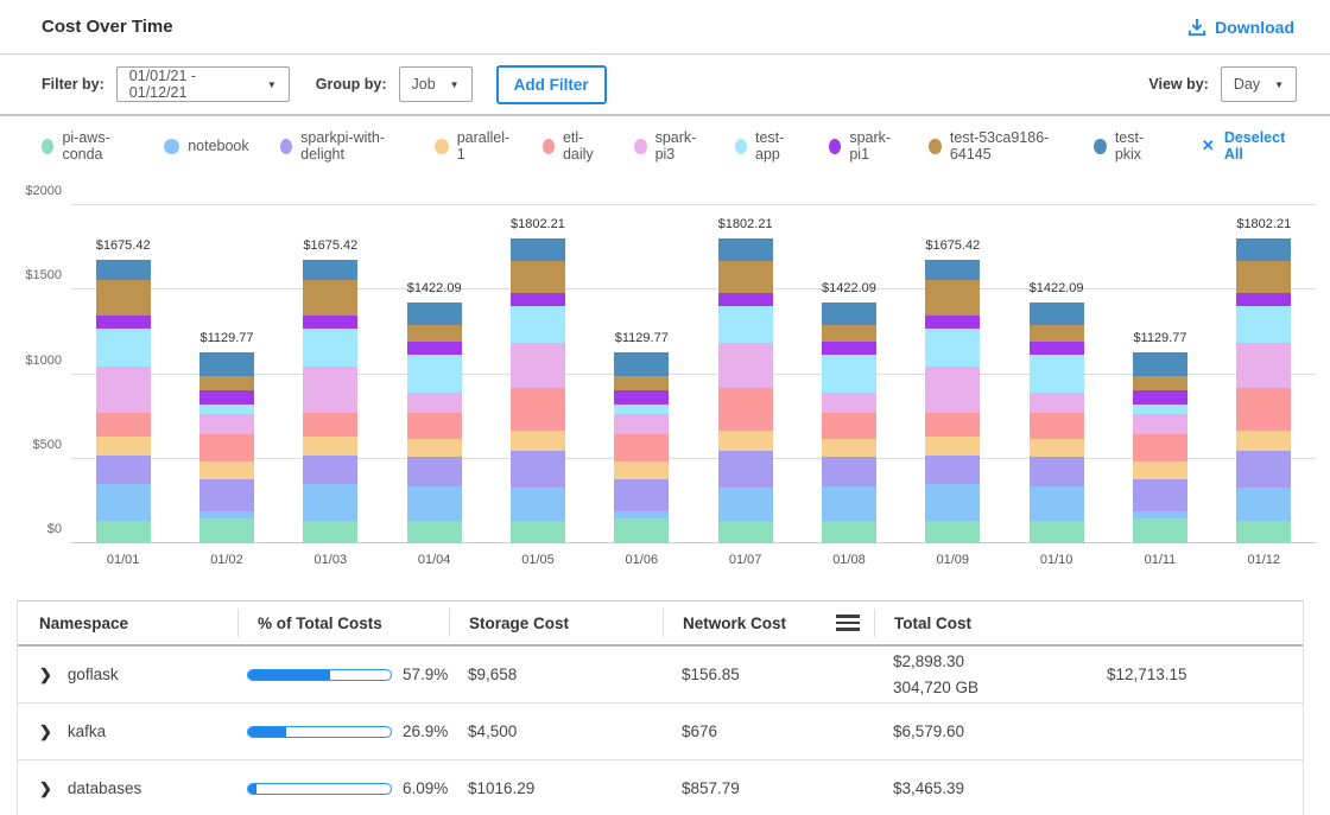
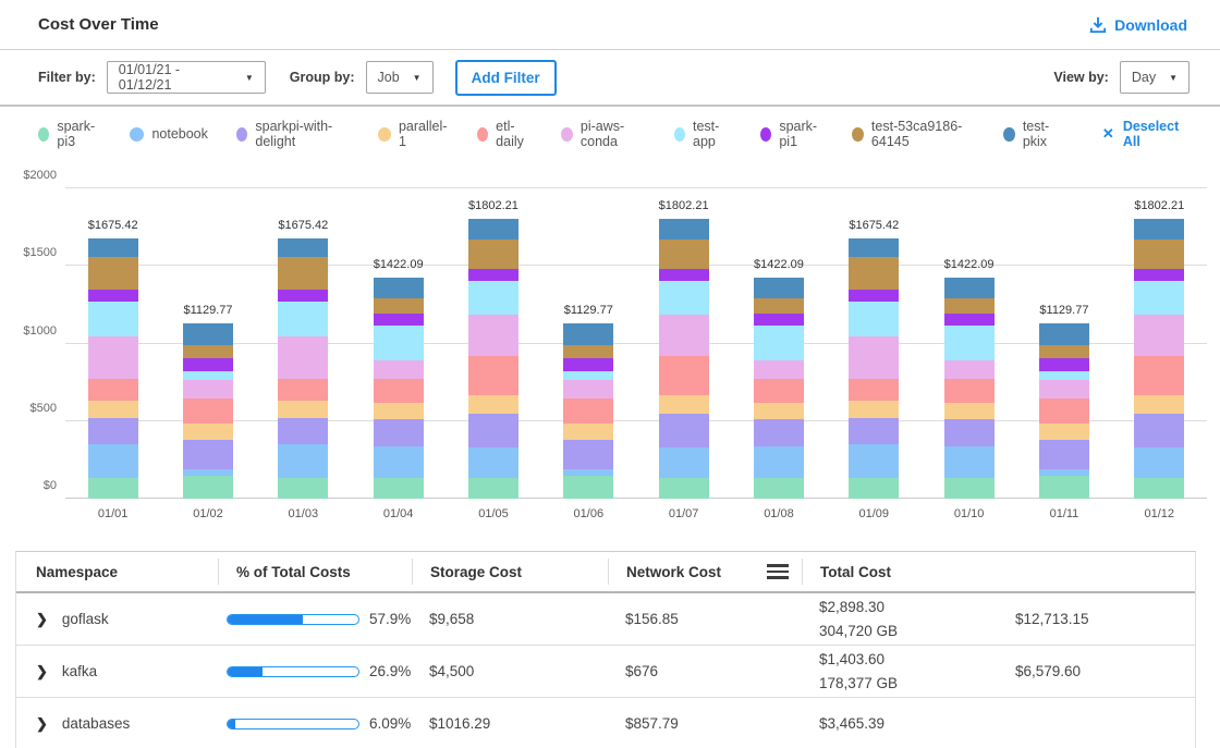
  Cost Over Time
  Download
  Filter by:
  01/01/21 - 01/12/21
  ▼
  Group by:
  Job
  ▼
  Add Filter
  View by:
  Day
  ▼
- pi-aws-conda
+ spark-pi3
  notebook
  sparkpi-with-delight
  parallel-1
  etl-daily
- spark-pi3
+ pi-aws-conda
  test-app
  spark-pi1
  test-53ca9186-64145
  test-pkix
  ✕
  Deselect All
  $0
  $500
  $1000
  $1500
  $2000
  $1675.42
  $1129.77
  $1675.42
  $1422.09
  $1802.21
  $1129.77
  $1802.21
  $1422.09
  $1675.42
  $1422.09
  $1129.77
  $1802.21
  01/01
  01/02
  01/03
  01/04
  01/05
  01/06
  01/07
  01/08
  01/09
  01/10
  01/11
  01/12
  Namespace
  % of Total Costs
  Storage Cost
  Network Cost
  Total Cost
  ❯
  goflask
  57.9%
  $9,658
  $156.85
  $2,898.30
  304,720 GB
  $12,713.15
  ❯
  kafka
  26.9%
  $4,500
  $676
+ $1,403.60
+ 178,377 GB
  $6,579.60
  ❯
  databases
  6.09%
  $1016.29
  $857.79
  $3,465.39
